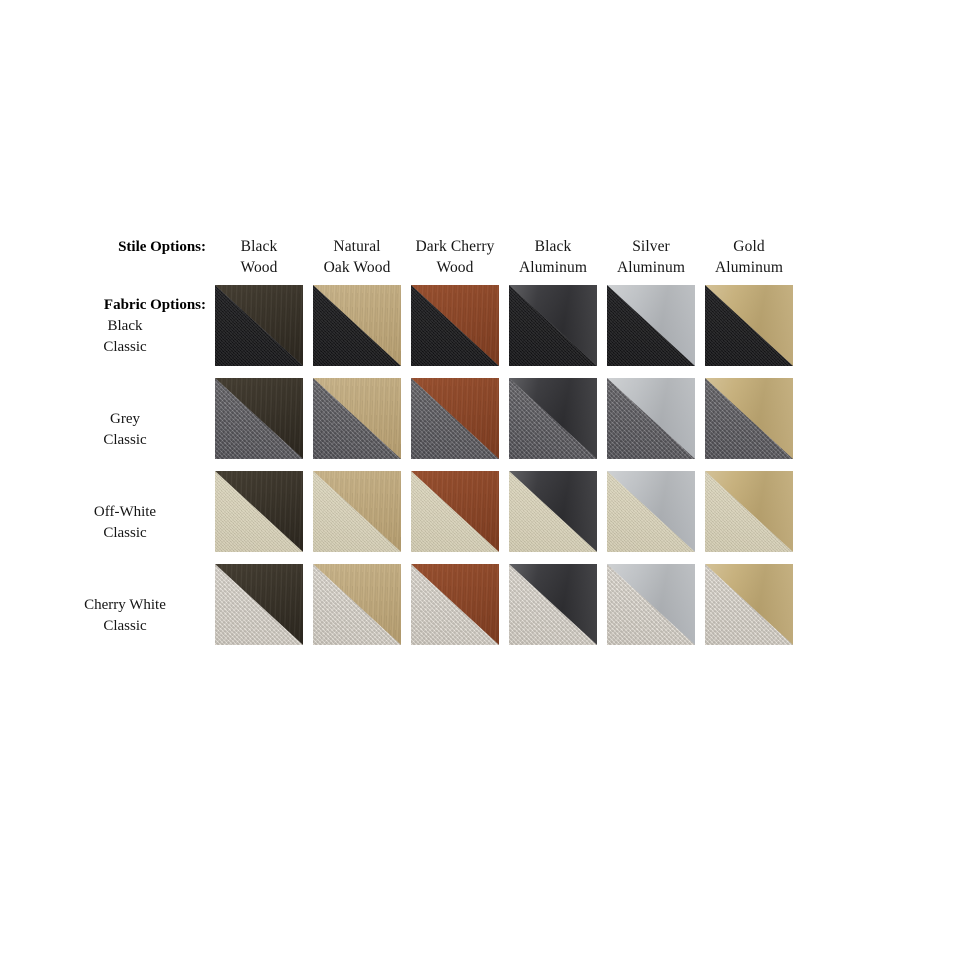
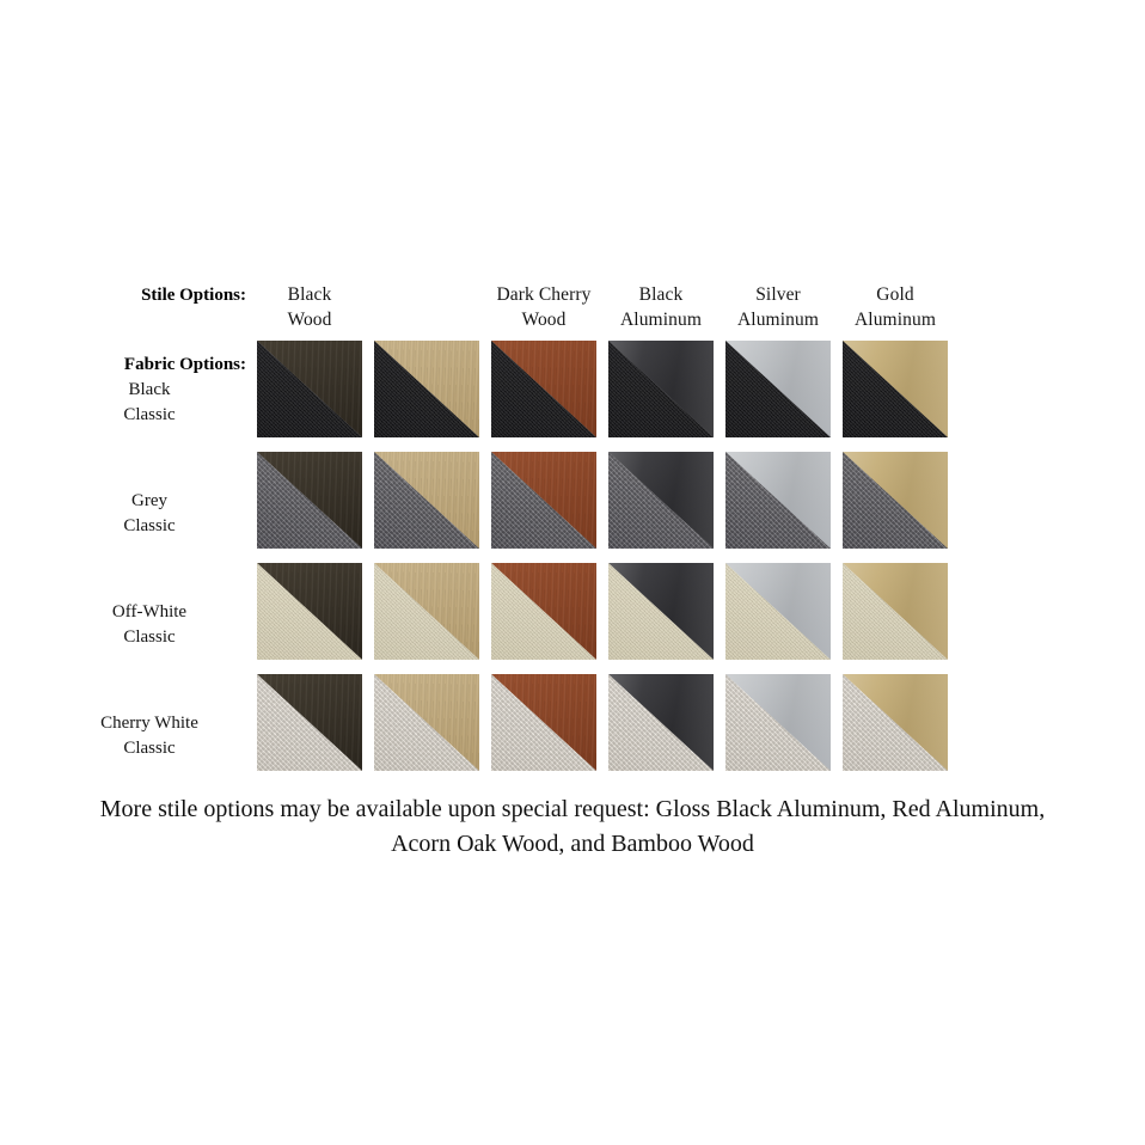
  Stile Options:
  Fabric Options:
  Black
  Wood
- Natural
- Oak Wood
  Dark Cherry
  Wood
  Black
  Aluminum
  Silver
  Aluminum
  Gold
  Aluminum
  Black
  Classic
  Grey
  Classic
  Off-White
  Classic
  Cherry White
  Classic
+ More stile options may be available upon special request: Gloss Black Aluminum, Red Aluminum, Acorn Oak Wood, and Bamboo Wood
